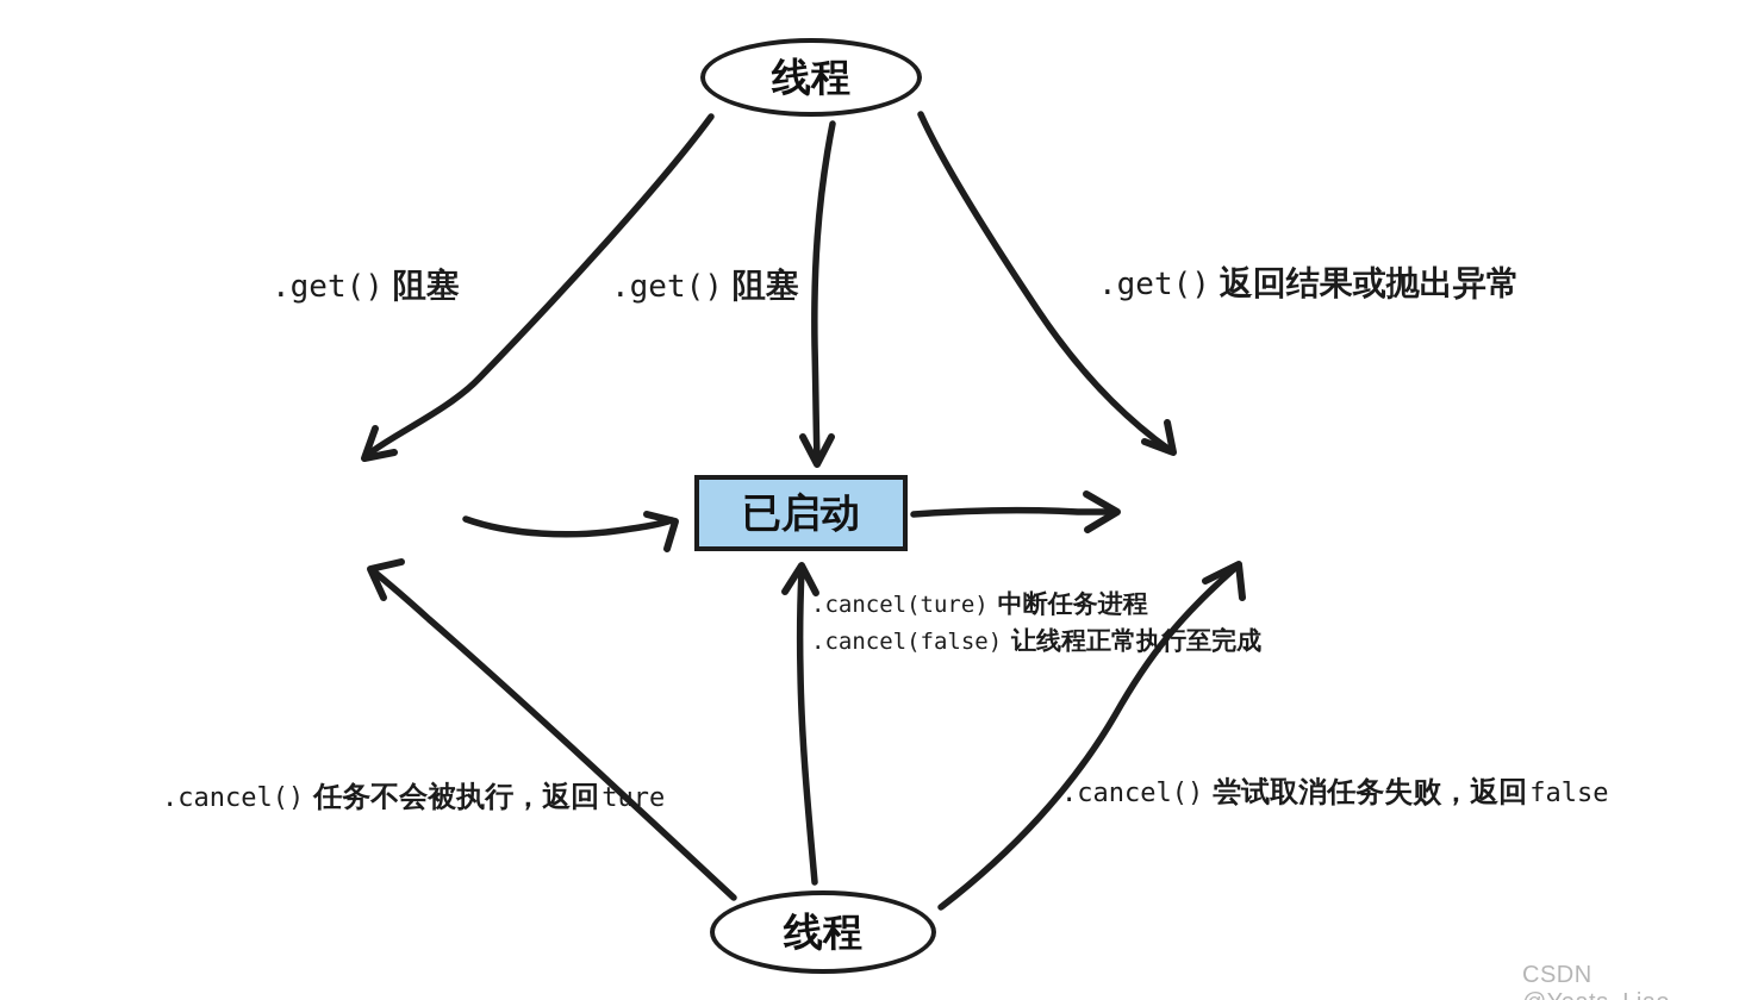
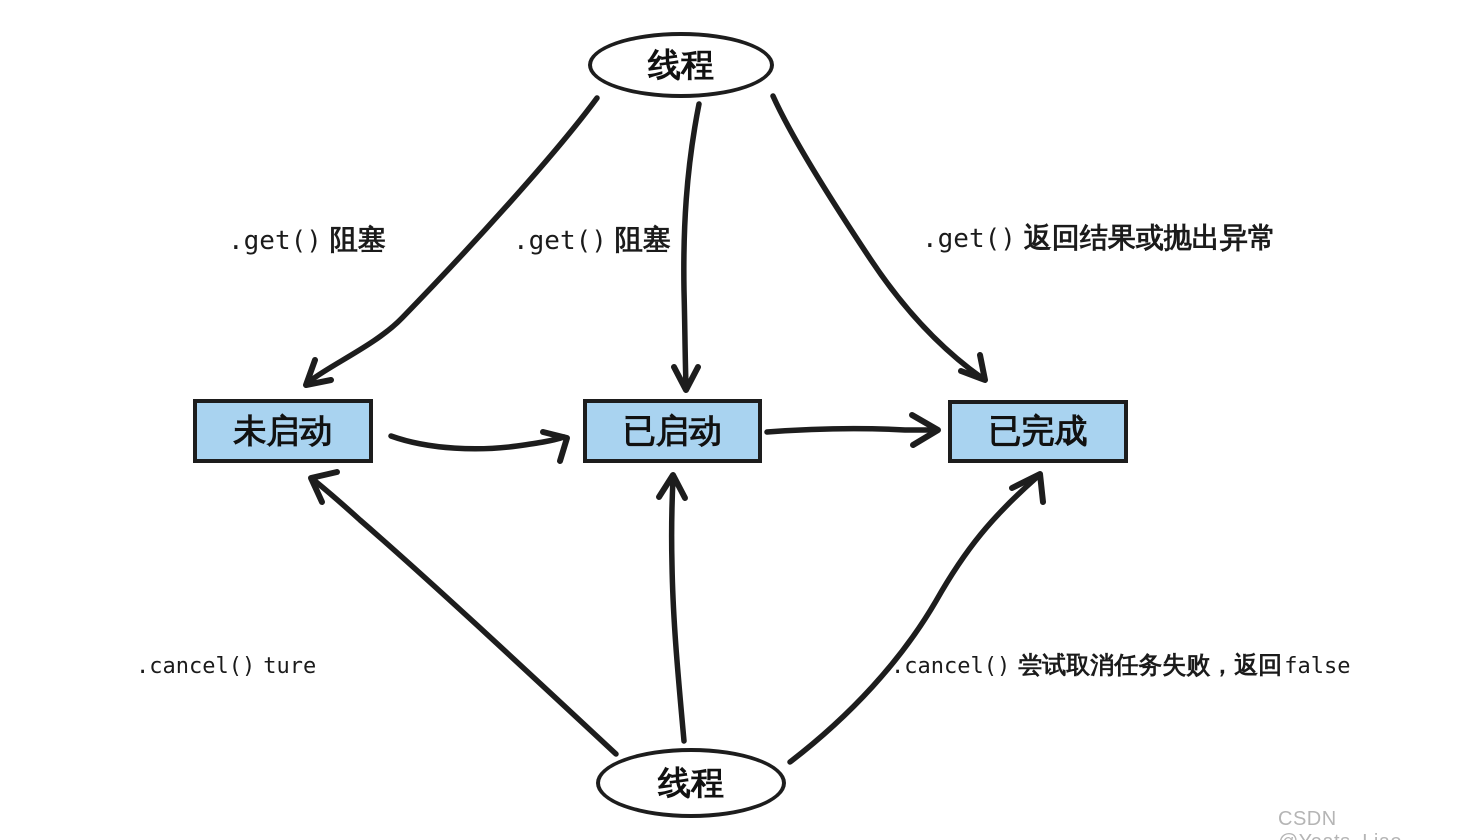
  线程
+ 未启动
  已启动
+ 已完成
  线程
  .get()
  阻塞
  .get()
  阻塞
  .get()
  返回结果或抛出异常
- .cancel(ture)
- 中断任务进程
- .cancel(false)
- 让线程正常执行至完成
  .cancel()
- 任务不会被执行，返回
  ture
  .cancel()
  尝试取消任务失败，返回
  false
